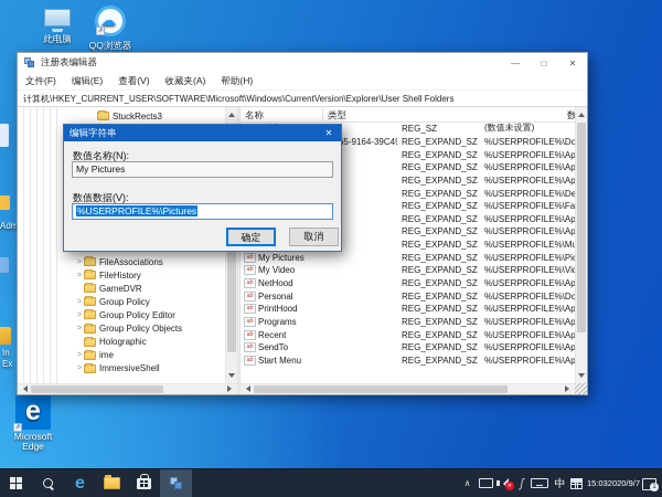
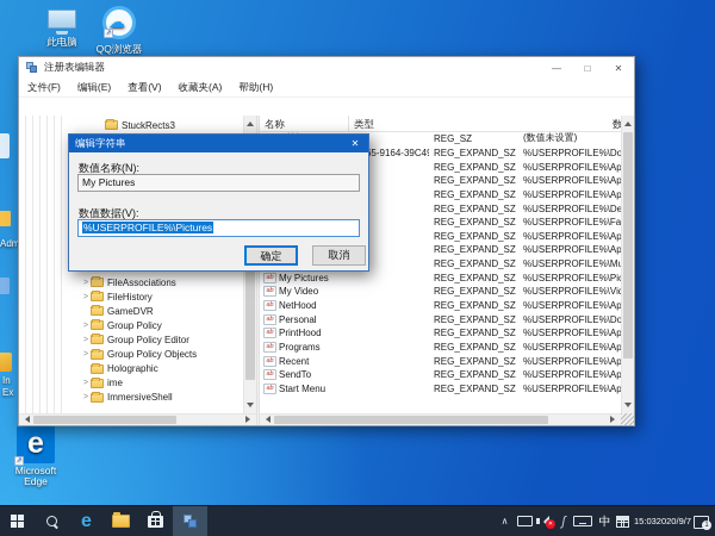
  此电脑
  ☁
  QQ浏览器
  e
  Microsoft Edge
  Adm
  In
  Ex
  注册表编辑器
  —
  □
  ✕
  文件(F)
  编辑(E)
  查看(V)
  收藏夹(A)
  帮助(H)
- 计算机\HKEY_CURRENT_USER\SOFTWARE\Microsoft\Windows\CurrentVersion\Explorer\User Shell Folders
  StuckRects3
  FileAssociations
  FileHistory
  GameDVR
  Group Policy
  Group Policy Editor
  Group Policy Objects
  Holographic
  ime
  ImmersiveShell
  名称
  类型
  REG_SZ
  (数值未设置)
  REG_EXPAND_SZ
  %USERPROFILE%\Do
  REG_EXPAND_SZ
  %USERPROFILE%\Ap
  REG_EXPAND_SZ
  %USERPROFILE%\Ap
  REG_EXPAND_SZ
  %USERPROFILE%\Ap
  REG_EXPAND_SZ
  REG_EXPAND_SZ
  REG_EXPAND_SZ
  %USERPROFILE%\Ap
  REG_EXPAND_SZ
  %USERPROFILE%\Ap
  REG_EXPAND_SZ
  %USERPROFILE%\M
  My Pictures
  REG_EXPAND_SZ
  My Video
  REG_EXPAND_SZ
  %USERPROFILE%\Vi
  NetHood
  REG_EXPAND_SZ
  %USERPROFILE%\Ap
  Personal
  REG_EXPAND_SZ
  %USERPROFILE%\Do
  PrintHood
  REG_EXPAND_SZ
  %USERPROFILE%\Ap
  Programs
  REG_EXPAND_SZ
  %USERPROFILE%\Ap
  Recent
  REG_EXPAND_SZ
  %USERPROFILE%\Ap
  SendTo
  REG_EXPAND_SZ
  %USERPROFILE%\Ap
  Start Menu
  REG_EXPAND_SZ
  %USERPROFILE%\Ap
  编辑字符串
  ✕
  数值名称(N):
  My Pictures
  数值数据(V):
  %USERPROFILE%\Pictures
  确定
  取消
  ∧
  ʃ
  中
  15:03
  2020/9/7
